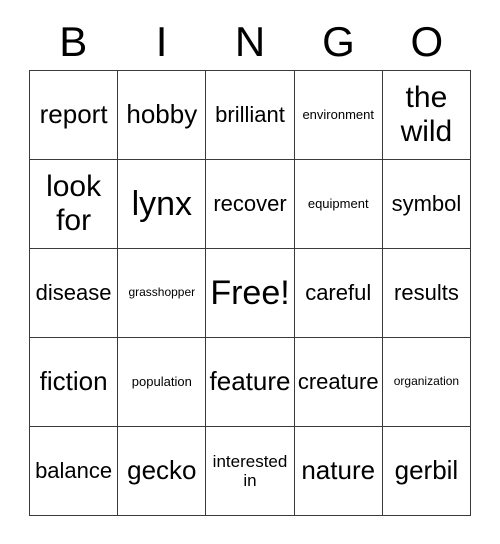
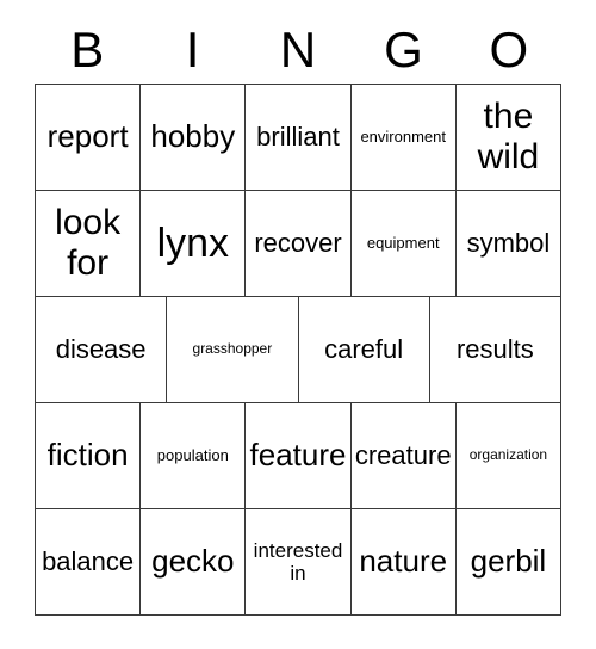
  B
  I
  N
  G
  O
  report
  hobby
  brilliant
  environment
  the wild
  look for
  lynx
  recover
  equipment
  symbol
  disease
  grasshopper
- Free!
  careful
  results
  fiction
  population
  feature
  creature
  organization
  balance
  gecko
  interested in
  nature
  gerbil
